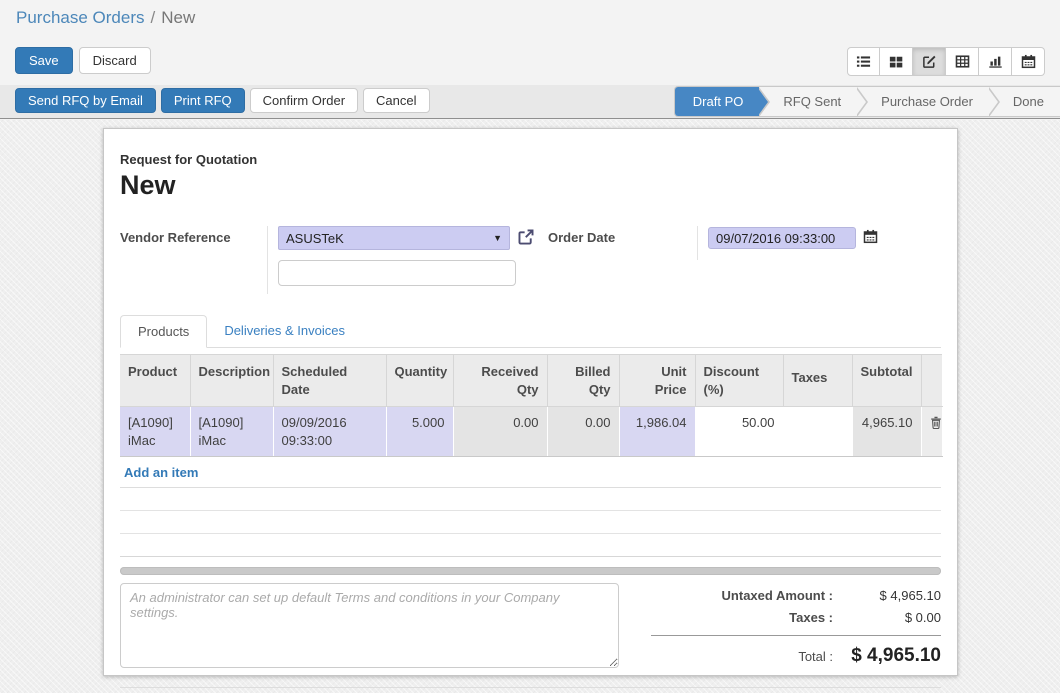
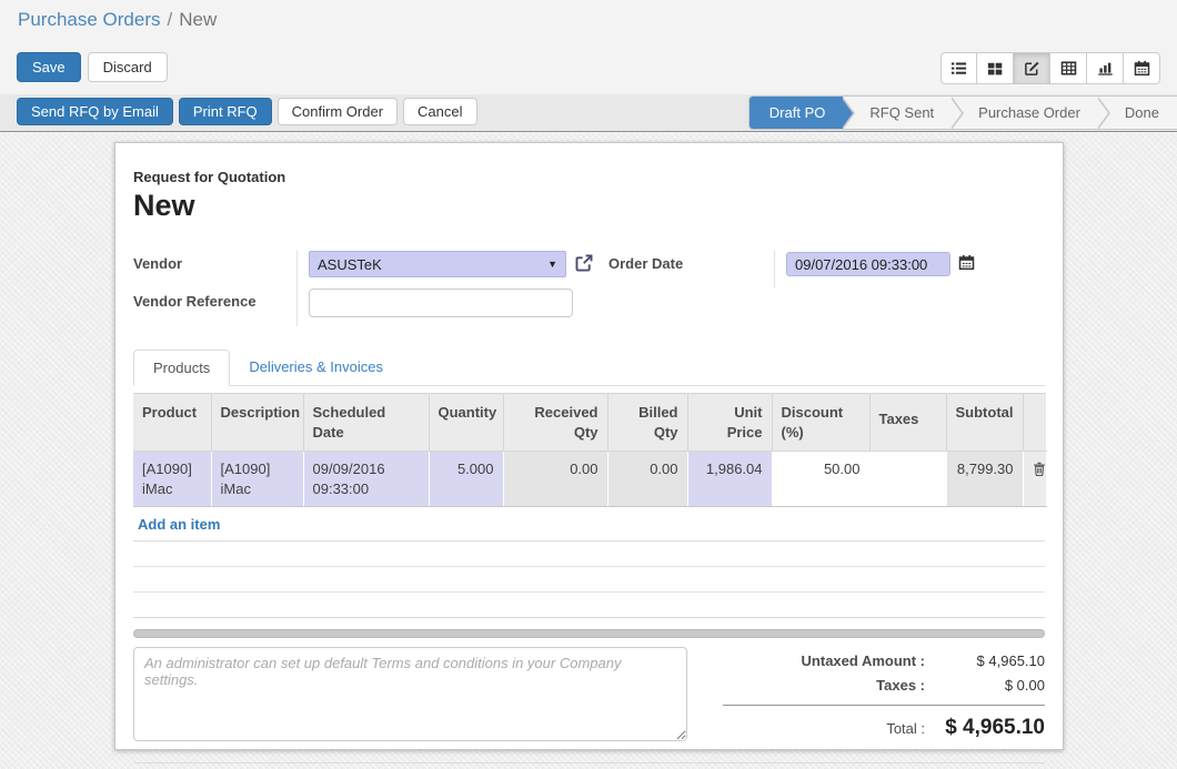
  Purchase Orders / New
  Save
  Discard
  Send RFQ by Email
  Print RFQ
  Confirm Order
  Cancel
  Draft PO
  RFQ Sent
  Purchase Order
  Done
  Request for Quotation
  New
+ Vendor
  Vendor Reference
  ASUSTeK
  ▼
  Order Date
  09/07/2016 09:33:00
  Products
  Deliveries & Invoices
  Product	Description	Scheduled Date	Quantity	Received Qty	Billed Qty	Unit Price	Discount (%)	Taxes	Subtotal
- [A1090] iMac	[A1090] iMac	09/09/2016 09:33:00	5.000	0.00	0.00	1,986.04	50.00		4,965.10
+ [A1090] iMac	[A1090] iMac	09/09/2016 09:33:00	5.000	0.00	0.00	1,986.04	50.00		8,799.30
  Add an item
  Untaxed Amount :
  $ 4,965.10
  Taxes :
  $ 0.00
  Total :
  $ 4,965.10
